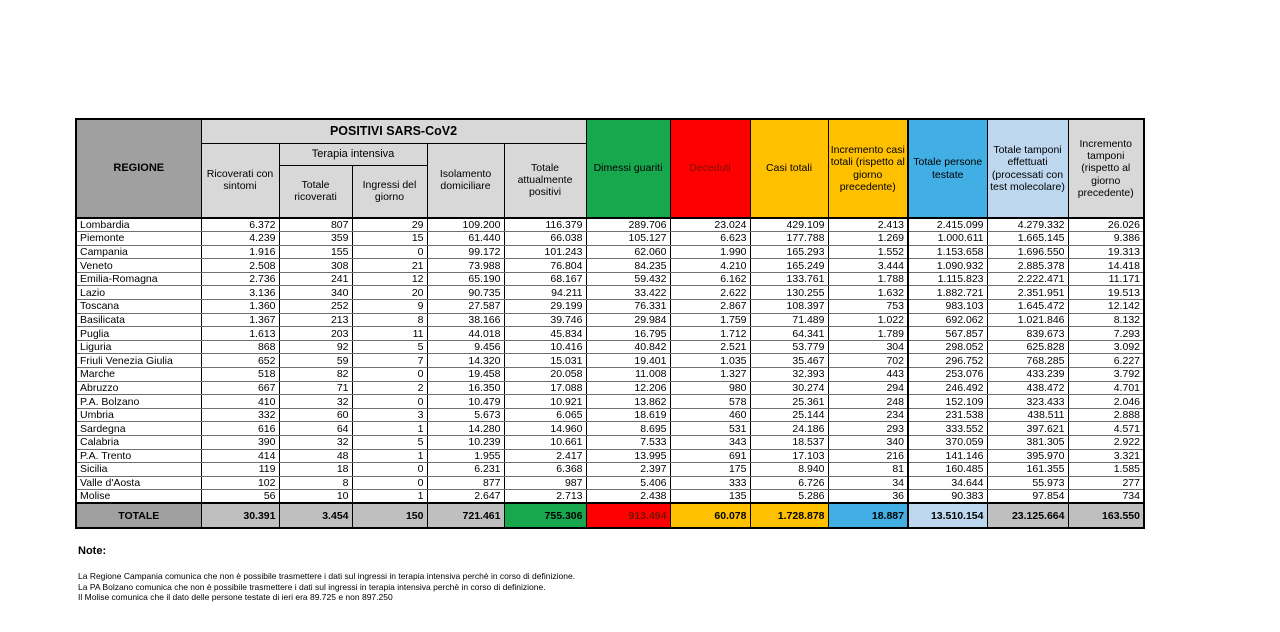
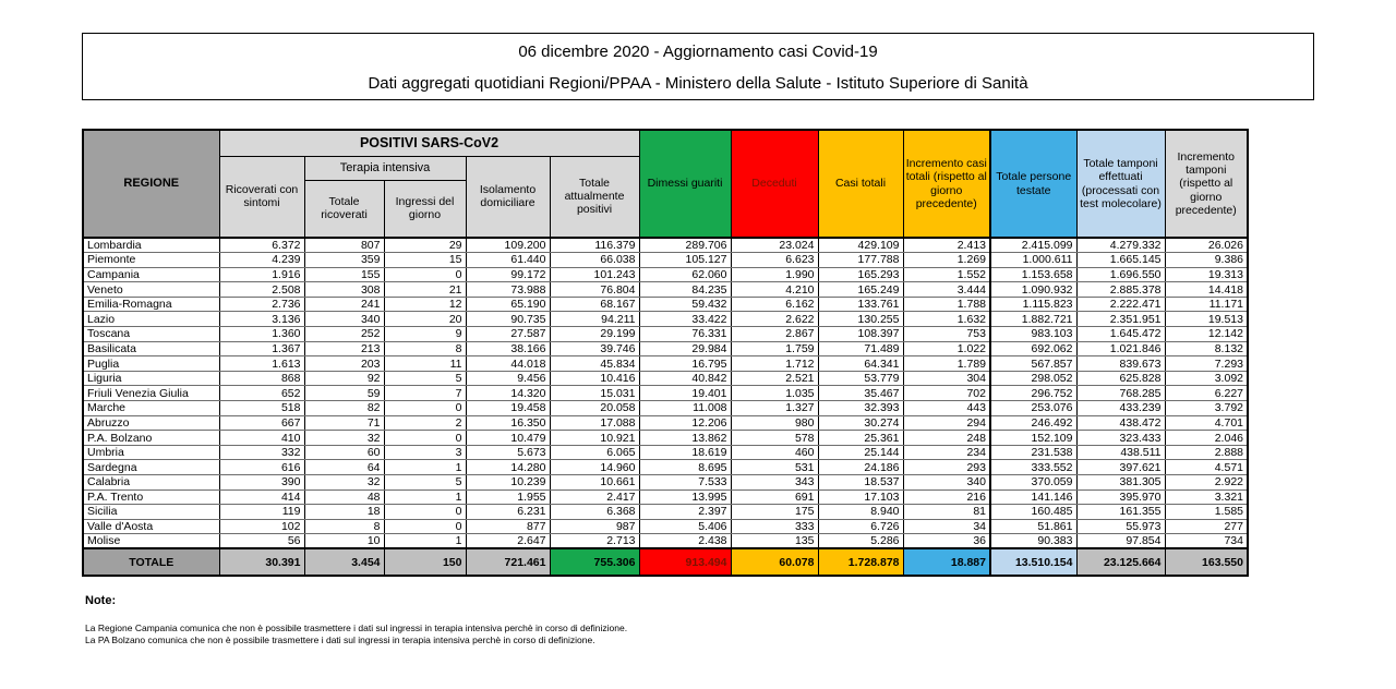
+ 06 dicembre 2020 - Aggiornamento casi Covid-19
+ Dati aggregati quotidiani Regioni/PPAA - Ministero della Salute - Istituto Superiore di Sanità
  REGIONE	POSITIVI SARS-CoV2	Dimessi guariti	Deceduti	Casi totali	Incremento casi totali (rispetto al giorno precedente)	Totale persone testate	Totale tamponi effettuati (processati con test molecolare)	Incremento tamponi (rispetto al giorno precedente)
  Ricoverati con sintomi	Terapia intensiva	Isolamento domiciliare	Totale attualmente positivi
  Totale ricoverati	Ingressi del giorno
  Lombardia	6.372	807	29	109.200	116.379	289.706	23.024	429.109	2.413	2.415.099	4.279.332	26.026
  Piemonte	4.239	359	15	61.440	66.038	105.127	6.623	177.788	1.269	1.000.611	1.665.145	9.386
  Campania	1.916	155	0	99.172	101.243	62.060	1.990	165.293	1.552	1.153.658	1.696.550	19.313
  Veneto	2.508	308	21	73.988	76.804	84.235	4.210	165.249	3.444	1.090.932	2.885.378	14.418
  Emilia-Romagna	2.736	241	12	65.190	68.167	59.432	6.162	133.761	1.788	1.115.823	2.222.471	11.171
  Lazio	3.136	340	20	90.735	94.211	33.422	2.622	130.255	1.632	1.882.721	2.351.951	19.513
  Toscana	1.360	252	9	27.587	29.199	76.331	2.867	108.397	753	983.103	1.645.472	12.142
  Basilicata	1.367	213	8	38.166	39.746	29.984	1.759	71.489	1.022	692.062	1.021.846	8.132
  Puglia	1.613	203	11	44.018	45.834	16.795	1.712	64.341	1.789	567.857	839.673	7.293
  Liguria	868	92	5	9.456	10.416	40.842	2.521	53.779	304	298.052	625.828	3.092
  Friuli Venezia Giulia	652	59	7	14.320	15.031	19.401	1.035	35.467	702	296.752	768.285	6.227
  Marche	518	82	0	19.458	20.058	11.008	1.327	32.393	443	253.076	433.239	3.792
  Abruzzo	667	71	2	16.350	17.088	12.206	980	30.274	294	246.492	438.472	4.701
  P.A. Bolzano	410	32	0	10.479	10.921	13.862	578	25.361	248	152.109	323.433	2.046
  Umbria	332	60	3	5.673	6.065	18.619	460	25.144	234	231.538	438.511	2.888
  Sardegna	616	64	1	14.280	14.960	8.695	531	24.186	293	333.552	397.621	4.571
  Calabria	390	32	5	10.239	10.661	7.533	343	18.537	340	370.059	381.305	2.922
  P.A. Trento	414	48	1	1.955	2.417	13.995	691	17.103	216	141.146	395.970	3.321
  Sicilia	119	18	0	6.231	6.368	2.397	175	8.940	81	160.485	161.355	1.585
- Valle d'Aosta	102	8	0	877	987	5.406	333	6.726	34	34.644	55.973	277
+ Valle d'Aosta	102	8	0	877	987	5.406	333	6.726	34	51.861	55.973	277
  Molise	56	10	1	2.647	2.713	2.438	135	5.286	36	90.383	97.854	734
  TOTALE	30.391	3.454	150	721.461	755.306	913.494	60.078	1.728.878	18.887	13.510.154	23.125.664	163.550
  Note:
  La Regione Campania comunica che non è possibile trasmettere i dati sul ingressi in terapia intensiva perchè in corso di definizione.
  La PA Bolzano comunica che non è possibile trasmettere i dati sul ingressi in terapia intensiva perchè in corso di definizione.
- Il Molise comunica che il dato delle persone testate di ieri era 89.725 e non 897.250
